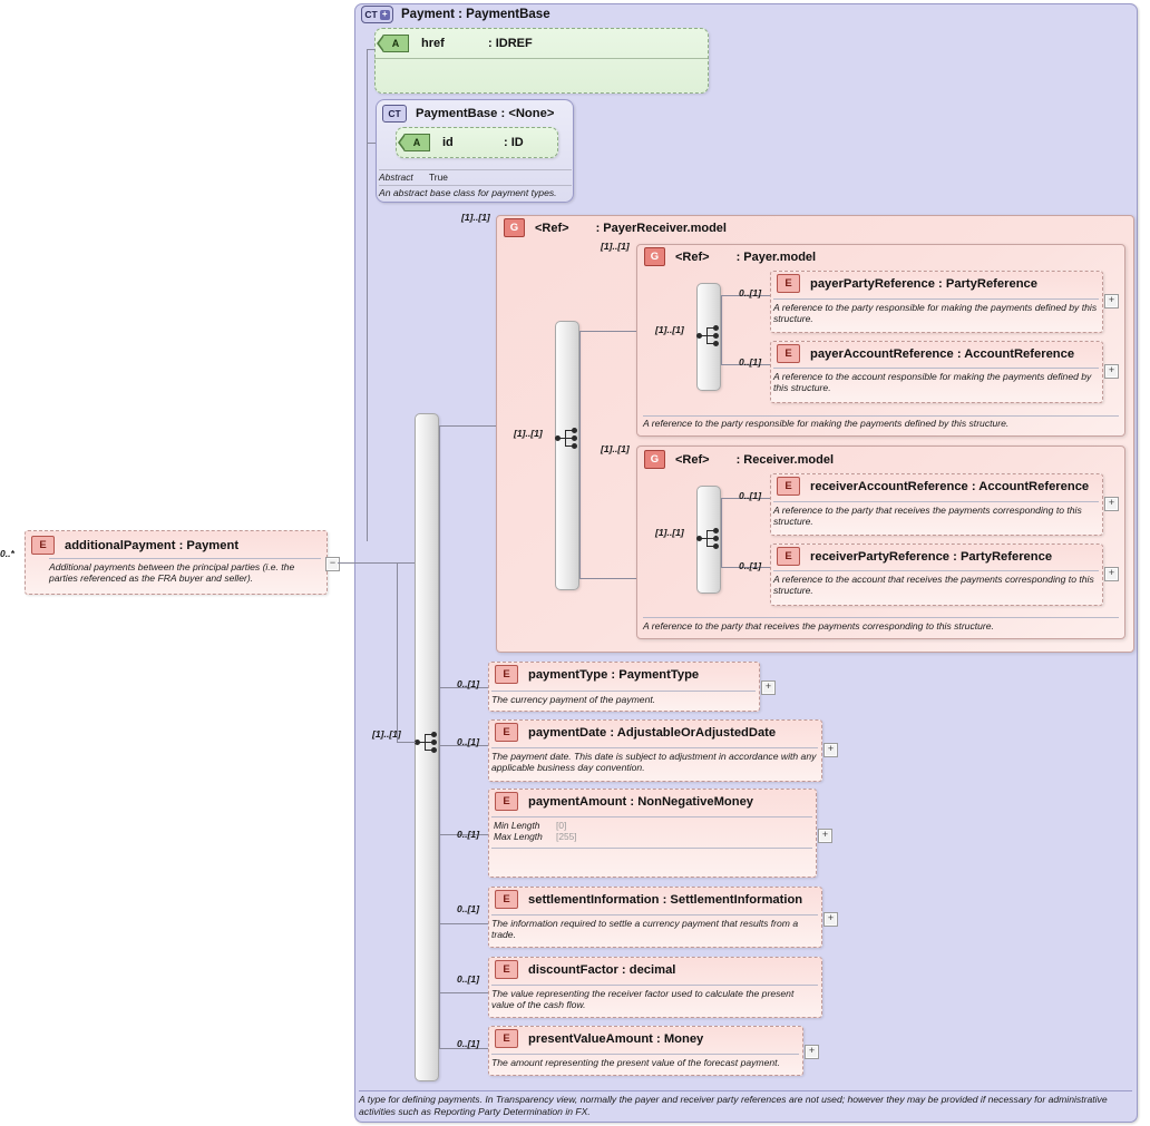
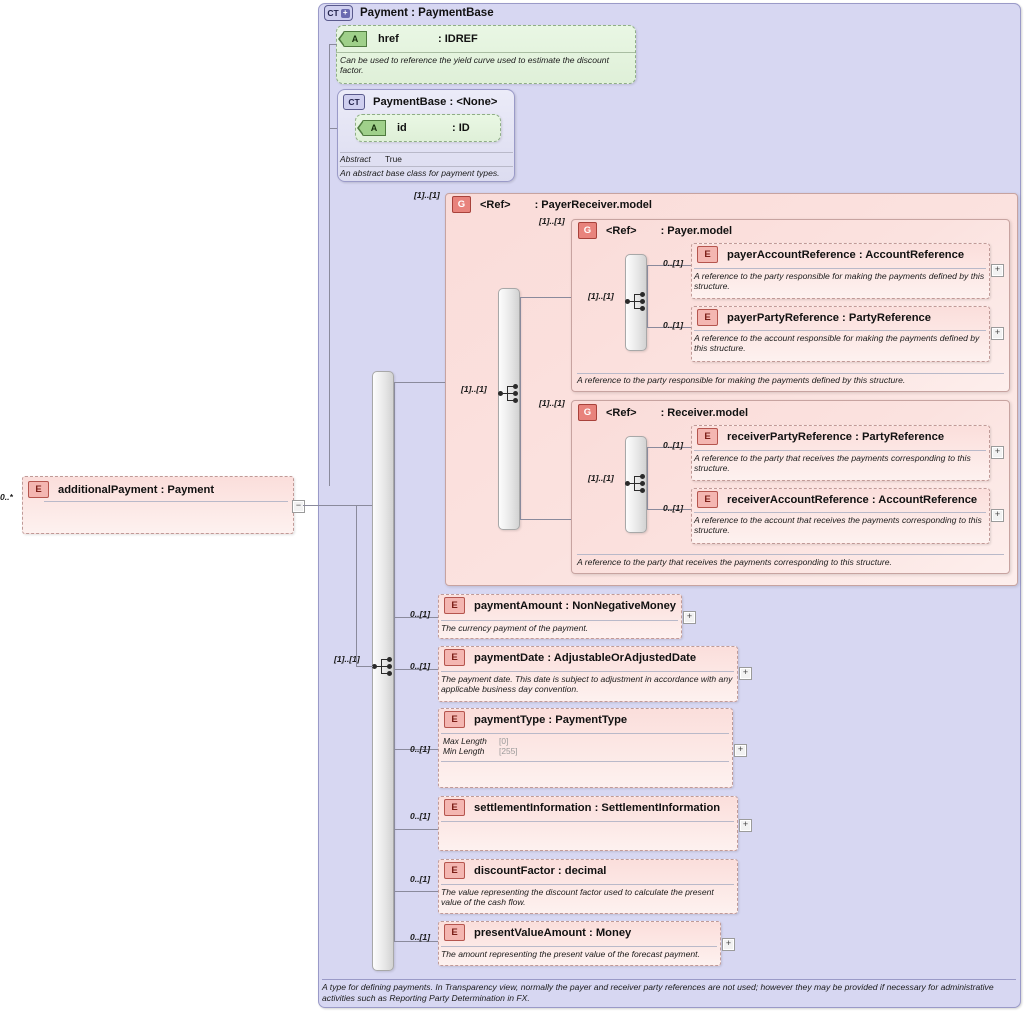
  CT
  +
  Payment : PaymentBase
  A type for defining payments. In Transparency view, normally the payer and receiver party references are not used; however they may be provided if necessary for administrative activities such as Reporting Party Determination in FX.
  E
  additionalPayment : Payment
- Additional payments between the principal parties (i.e. the parties referenced as the FRA buyer and seller).
  0..*
  −
  A
  href
  : IDREF
+ Can be used to reference the yield curve used to estimate the discount factor.
  CT
  PaymentBase : <None>
  A
  id
  : ID
  Abstract
  True
  An abstract base class for payment types.
  [1]..[1]
  G
  <Ref>
  : PayerReceiver.model
  [1]..[1]
  [1]..[1]
  G
  <Ref>
  : Payer.model
  [1]..[1]
  [1]..[1]
  E
- payerPartyReference : PartyReference
+ payerAccountReference : AccountReference
  A reference to the party responsible for making the payments defined by this structure.
  0..[1]
  +
  E
- payerAccountReference : AccountReference
+ payerPartyReference : PartyReference
  A reference to the account responsible for making the payments defined by this structure.
  0..[1]
  +
  A reference to the party responsible for making the payments defined by this structure.
  G
  <Ref>
  : Receiver.model
  [1]..[1]
  [1]..[1]
  E
- receiverAccountReference : AccountReference
+ receiverPartyReference : PartyReference
  A reference to the party that receives the payments corresponding to this structure.
  0..[1]
  +
  E
- receiverPartyReference : PartyReference
+ receiverAccountReference : AccountReference
  A reference to the account that receives the payments corresponding to this structure.
  0..[1]
  +
  A reference to the party that receives the payments corresponding to this structure.
  E
- paymentType : PaymentType
+ paymentAmount : NonNegativeMoney
  The currency payment of the payment.
  0..[1]
  +
  E
  paymentDate : AdjustableOrAdjustedDate
  The payment date. This date is subject to adjustment in accordance with any applicable business day convention.
  0..[1]
  +
  E
- paymentAmount : NonNegativeMoney
+ paymentType : PaymentType
- Min Length
+ Max Length
  [0]
- Max Length
+ Min Length
  [255]
  0..[1]
  +
  E
  settlementInformation : SettlementInformation
- The information required to settle a currency payment that results from a trade.
  0..[1]
  +
  E
  discountFactor : decimal
- The value representing the receiver factor used to calculate the present value of the cash flow.
+ The value representing the discount factor used to calculate the present value of the cash flow.
  0..[1]
  E
  presentValueAmount : Money
  The amount representing the present value of the forecast payment.
  0..[1]
  +
